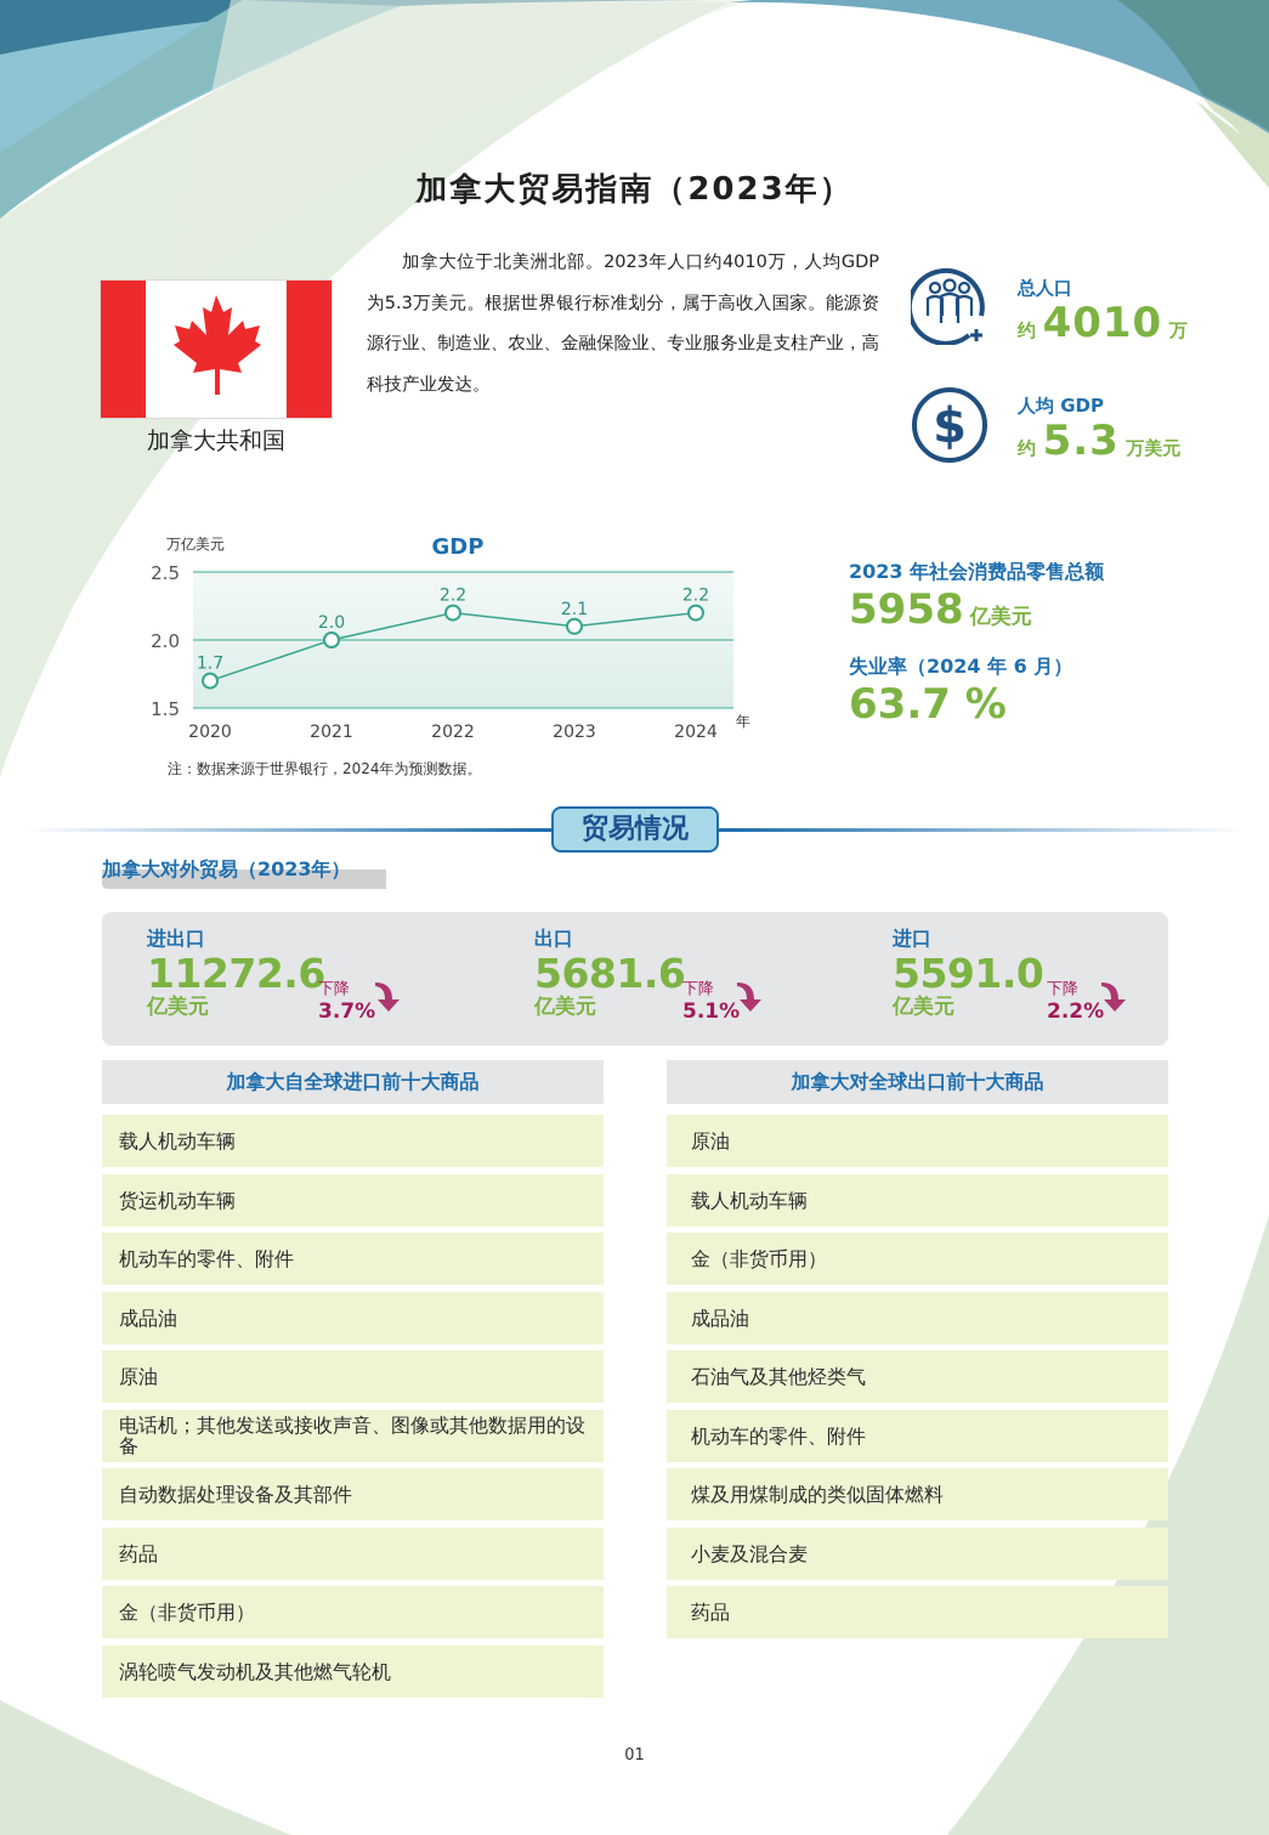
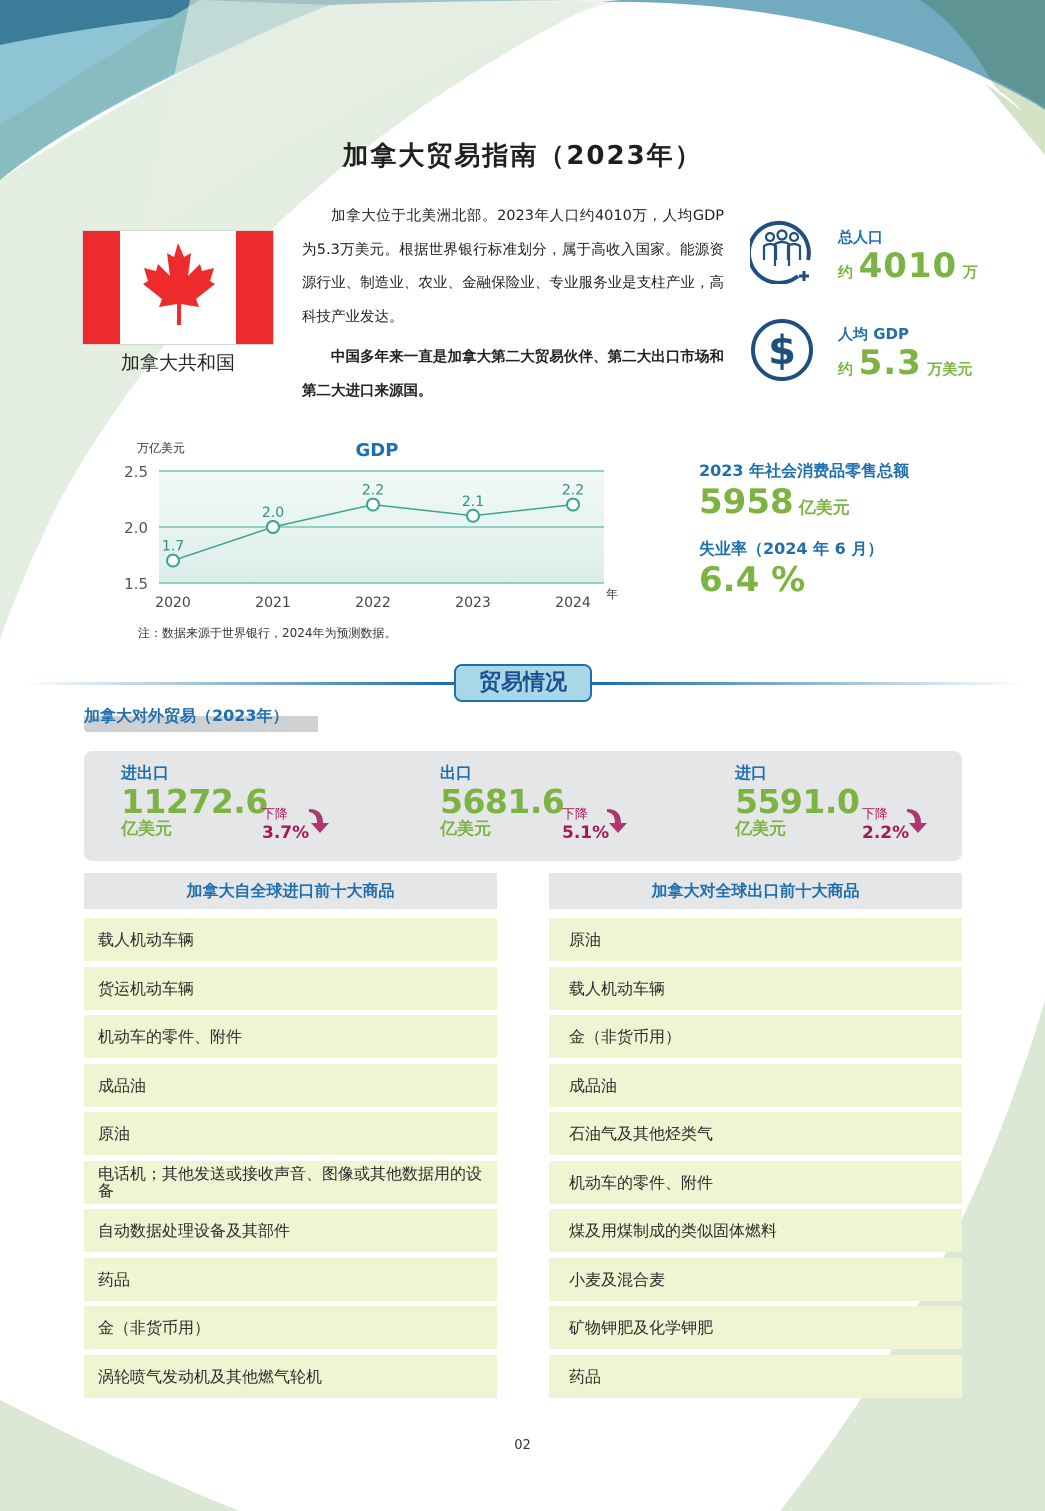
  加拿大贸易指南（2023年）
  加拿大共和国
  加拿大位于北美洲北部。2023年人口约4010万，人均GDP为5.3万美元。根据世界银行标准划分，属于高收入国家。能源资源行业、制造业、农业、金融保险业、专业服务业是支柱产业，高科技产业发达。
+ 中国多年来一直是加拿大第二大贸易伙伴、第二大出口市场和第二大进口来源国。
  总人口
  约 4010 万
  $
  人均 GDP
  约 5.3 万美元
  1.5
  2.0
  2.5
  万亿美元
  GDP
  年
  1.7
  2020
  2.0
  2021
  2.2
  2022
  2.1
  2023
  2.2
  2024
  注：数据来源于世界银行，2024年为预测数据。
  2023 年社会消费品零售总额
  5958 亿美元
  失业率（2024 年 6 月）
- 63.7 %
+ 6.4 %
  贸易情况
  加拿大对外贸易（2023年）
  进出口
  11272.6
  亿美元
  下降
  3.7%
  出口
  5681.6
  亿美元
  下降
  5.1%
  进口
  5591.0
  亿美元
  下降
  2.2%
  加拿大自全球进口前十大商品
  载人机动车辆
  货运机动车辆
  机动车的零件、附件
  成品油
  原油
  电话机；其他发送或接收声音、图像或其他数据用的设备
  自动数据处理设备及其部件
  药品
  金（非货币用）
  涡轮喷气发动机及其他燃气轮机
  加拿大对全球出口前十大商品
  原油
  载人机动车辆
  金（非货币用）
  成品油
  石油气及其他烃类气
  机动车的零件、附件
  煤及用煤制成的类似固体燃料
  小麦及混合麦
+ 矿物钾肥及化学钾肥
  药品
- 01
+ 02
